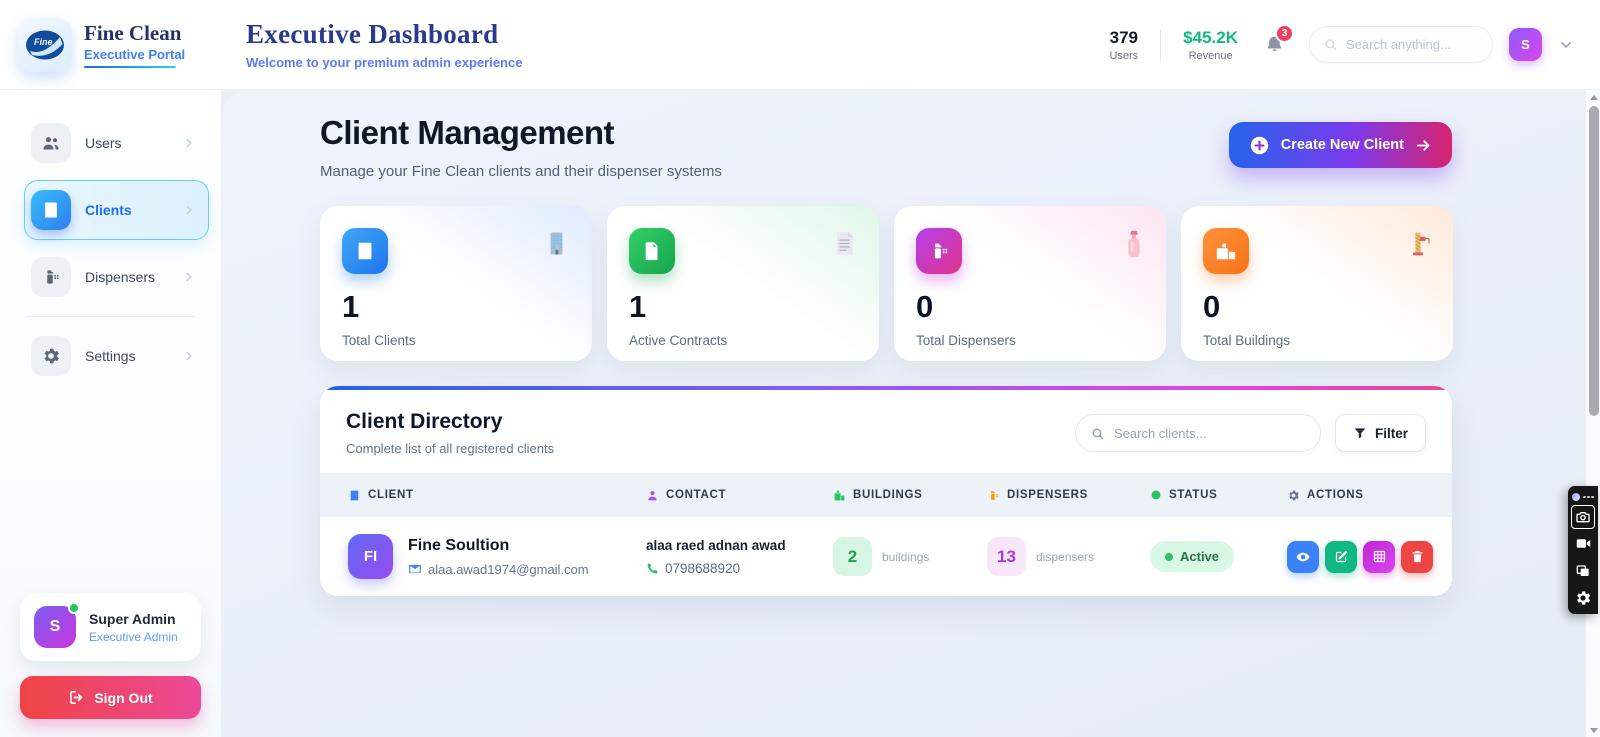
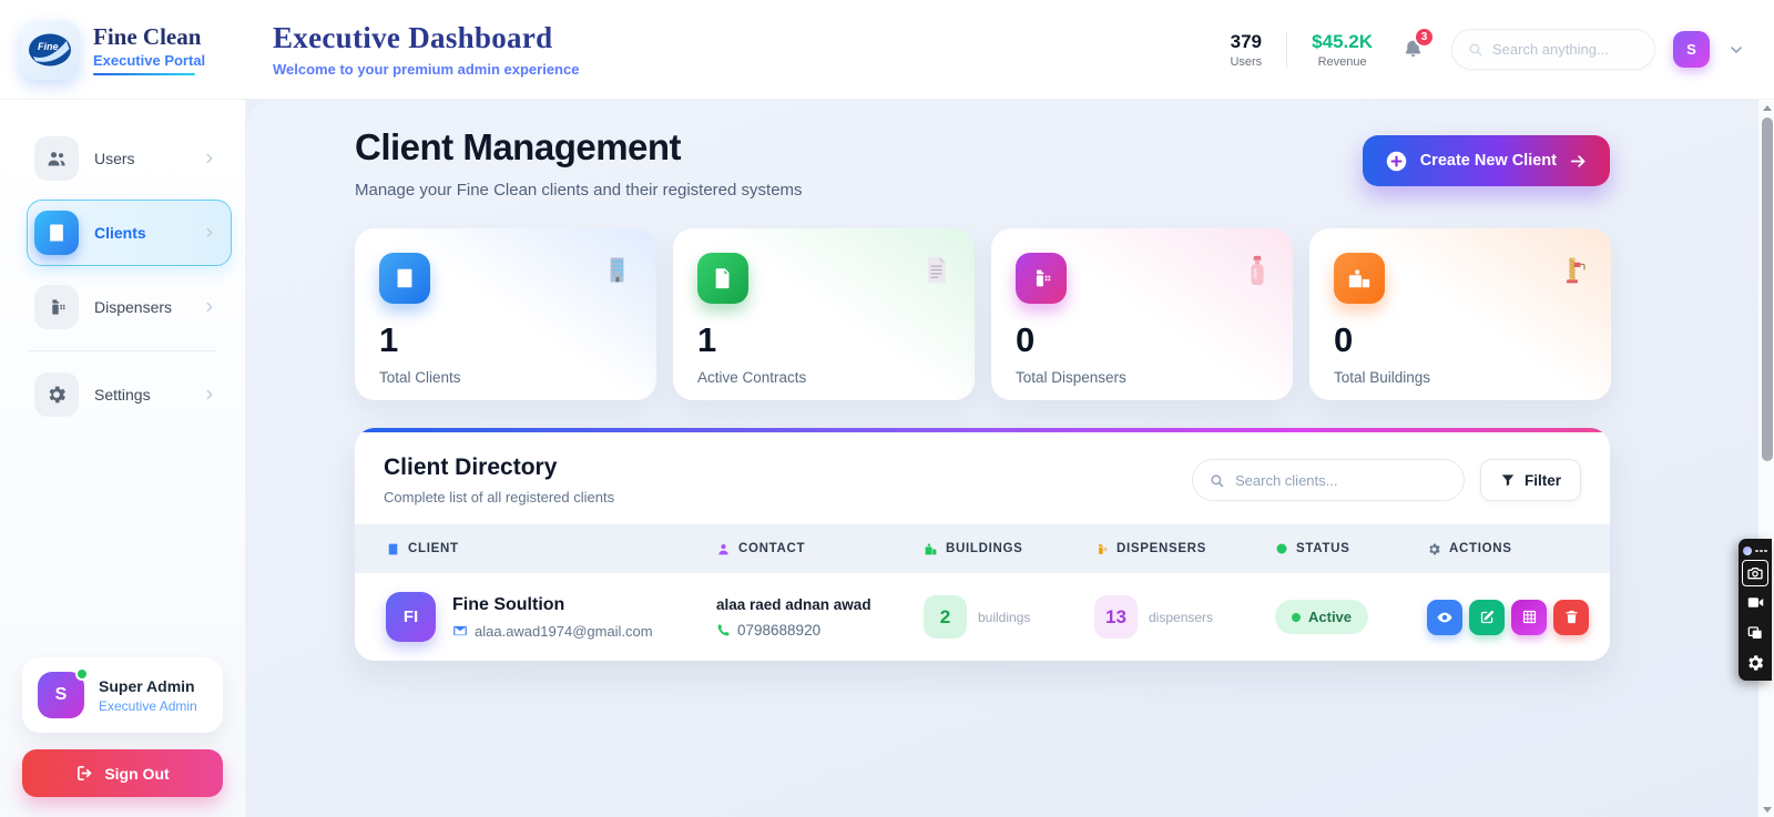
  Fine
  Fine Clean
  Executive Portal
  Executive Dashboard
  Welcome to your premium admin experience
  379
  Users
  $45.2K
  Revenue
  3
  Search anything...
  S
  Users
  Clients
  Dispensers
  Settings
  S
  Super Admin
  Executive Admin
  Sign Out
  Client Management
- Manage your Fine Clean clients and their dispenser systems
+ Manage your Fine Clean clients and their registered systems
  Create New Client
  Client Directory
  Complete list of all registered clients
  Search clients...
  Filter
  CLIENT
  CONTACT
  BUILDINGS
  DISPENSERS
  STATUS
  ACTIONS
  FI
  Fine Soultion
  alaa.awad1974@gmail.com
  alaa raed adnan awad
  0798688920
  2
  buildings
  13
  dispensers
  Active
